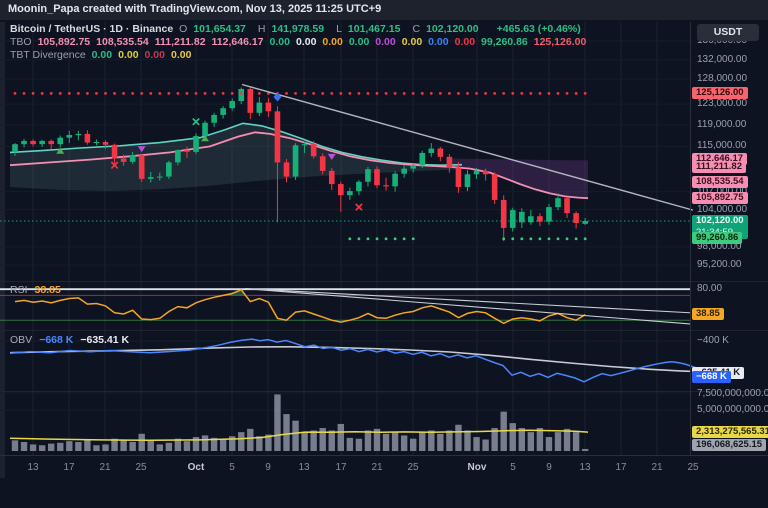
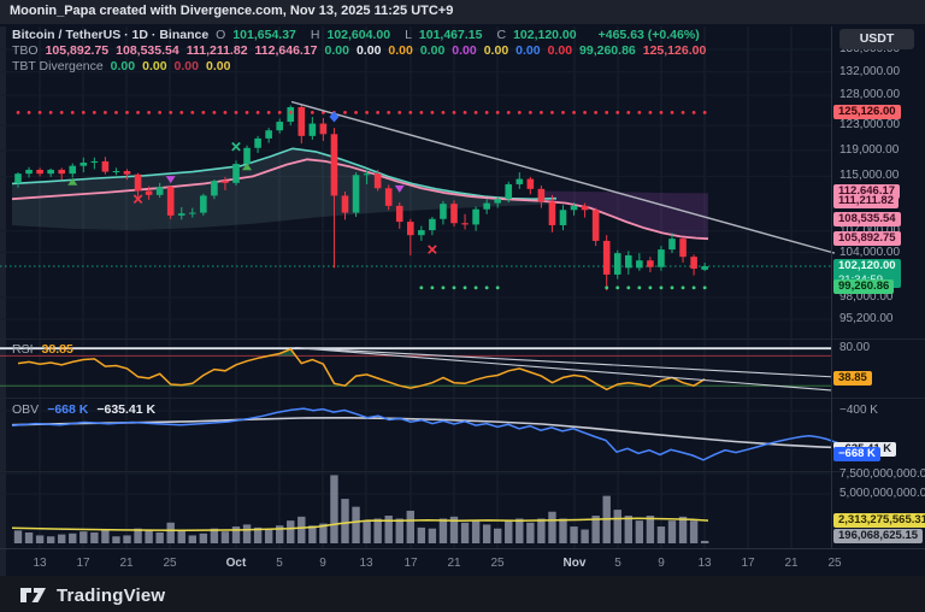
- Moonin_Papa created with TradingView.com, Nov 13, 2025 11:25 UTC+9
+ Moonin_Papa created with Divergence.com, Nov 13, 2025 11:25 UTC+9
- Bitcoin / TetherUS · 1D · Binance O 101,654.37 H 141,978.59 L 101,467.15 C 102,120.00 +465.63 (+0.46%)
+ Bitcoin / TetherUS · 1D · Binance O 101,654.37 H 102,604.00 L 101,467.15 C 102,120.00 +465.63 (+0.46%)
  TBO 105,892.75 108,535.54 111,211.82 112,646.17 0.00 0.00 0.00 0.00 0.00 0.00 0.00 0.00 99,260.86 125,126.00
  TBT Divergence 0.00 0.00 0.00 0.00
  RSI 38.85
  OBV −668 K −635.41 K
  USDT
  132,000.00
  128,000.00
  123,000.00
  119,000.00
  115,000.00
  104,000.00
  98,000.00
  95,200.00
  80.00
  −400 K
  7,500,000,000.0
  5,000,000,000.0
  125,126.00
  112,646.17
  111,211.82
  108,535.54
  105,892.75
  102,120.00
  99,260.86
  38.85
  −668 K
  2,313,275,565.31
  196,068,625.15
  13
  17
  21
  25
  Oct
  5
  9
  13
  17
  21
  25
  Nov
  5
  9
  13
  17
  21
  25
+ TradingView
